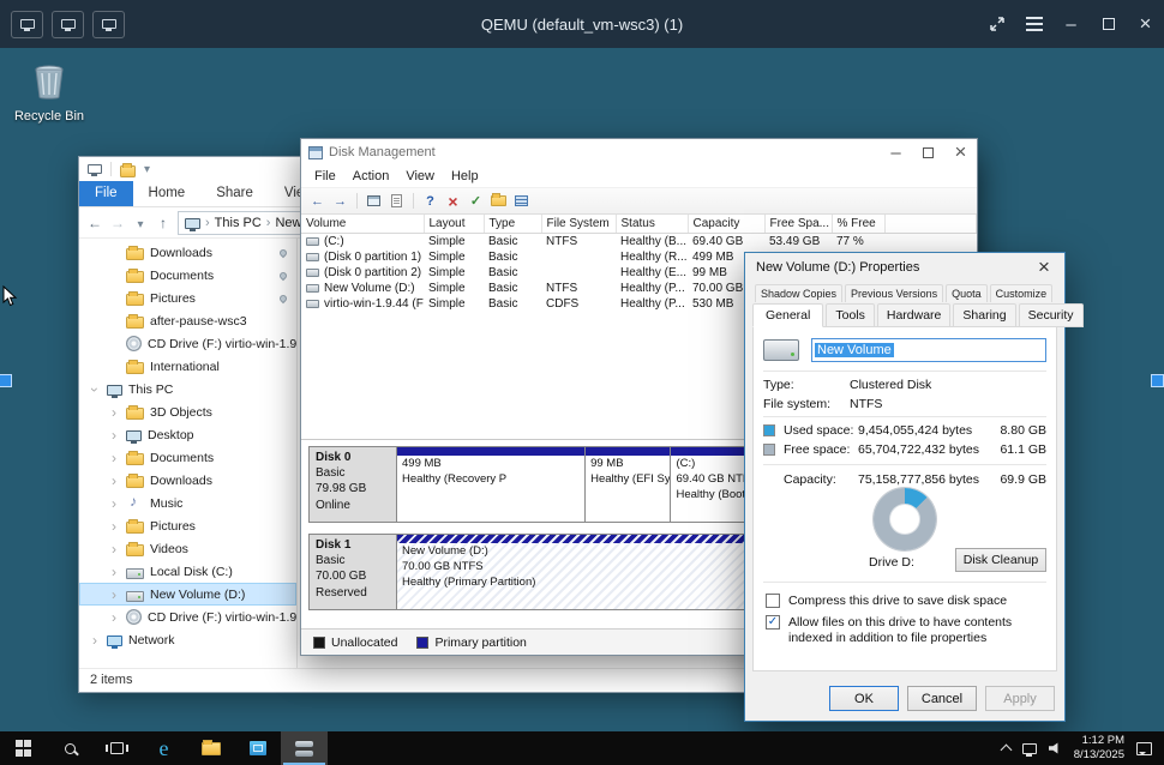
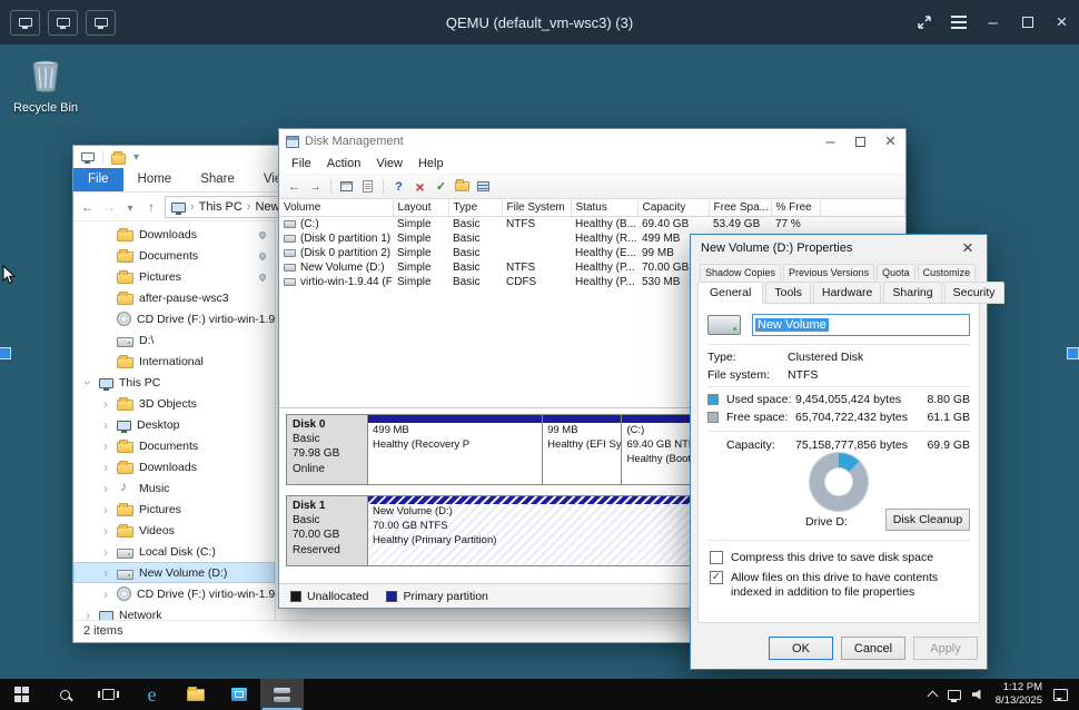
- QEMU (default_vm-wsc3) (1)
+ QEMU (default_vm-wsc3) (3)
  Recycle Bin
  File
  Home
  Share
  This PC
  New
  Downloads
  Documents
  Pictures
  after-pause-wsc3
  CD Drive (F:) virtio-win-1.9
+ D:\
  International
  This PC
  3D Objects
  Desktop
  Documents
  Downloads
  Music
  Pictures
  Videos
  Local Disk (C:)
  New Volume (D:)
  CD Drive (F:) virtio-win-1.9
  Network
  2 items
  Disk Management
  File
  Action
  View
  Help
  Volume	Layout	Type	File System	Status	Capacity	Free Spa...	% Free
  (C:)	Simple	Basic	NTFS	Healthy (B...	69.40 GB	53.49 GB	77 %
  (Disk 0 partition 1)	Simple	Basic		Healthy (R...	499 MB
  (Disk 0 partition 2)	Simple	Basic		Healthy (E...	99 MB
  New Volume (D:)	Simple	Basic	NTFS	Healthy (P...	70.00 GB
  virtio-win-1.9.44 (F	Simple	Basic	CDFS	Healthy (P...	530 MB
  Disk 0
  Basic
  79.98 GB
  Online
  499 MB
  Healthy (Recovery P
  99 MB
  Healthy (EFI Sy
  (C:)
  69.40 GB NT
  Disk 1
  Basic
  70.00 GB
  Reserved
  New Volume (D:)
  70.00 GB NTFS
  Healthy (Primary Partition)
  Unallocated
  Primary partition
  New Volume (D:) Properties
  Shadow Copies
  Previous Versions
  Quota
  Customize
  General
  Tools
  Hardware
  Sharing
  Security
  New Volume
  Type:
  Clustered Disk
  File system:
  NTFS
  Used space:
  9,454,055,424 bytes
  8.80 GB
  Free space:
  65,704,722,432 bytes
  61.1 GB
  Capacity:
  75,158,777,856 bytes
  69.9 GB
  Drive D:
  Disk Cleanup
  Compress this drive to save disk space
  Allow files on this drive to have contents indexed in addition to file properties
  OK
  Cancel
  Apply
  e
  1:12 PM
  8/13/2025
